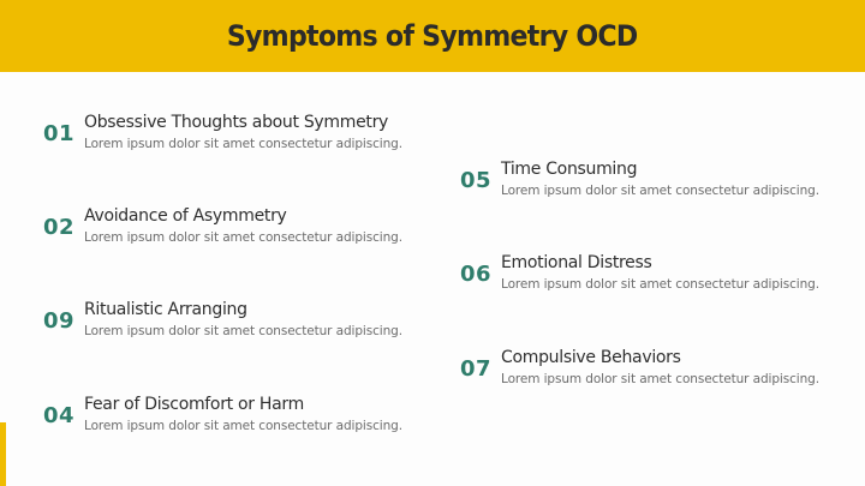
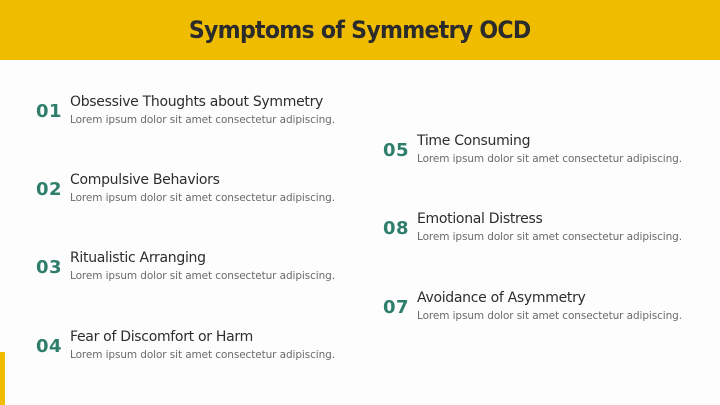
  Symptoms of Symmetry OCD
  01
  Obsessive Thoughts about Symmetry
  Lorem ipsum dolor sit amet consectetur adipiscing.
  02
- Avoidance of Asymmetry
+ Compulsive Behaviors
  Lorem ipsum dolor sit amet consectetur adipiscing.
- 09
+ 03
  Ritualistic Arranging
  Lorem ipsum dolor sit amet consectetur adipiscing.
  04
  Fear of Discomfort or Harm
  Lorem ipsum dolor sit amet consectetur adipiscing.
  05
  Time Consuming
  Lorem ipsum dolor sit amet consectetur adipiscing.
- 06
+ 08
  Emotional Distress
  Lorem ipsum dolor sit amet consectetur adipiscing.
  07
- Compulsive Behaviors
+ Avoidance of Asymmetry
  Lorem ipsum dolor sit amet consectetur adipiscing.
